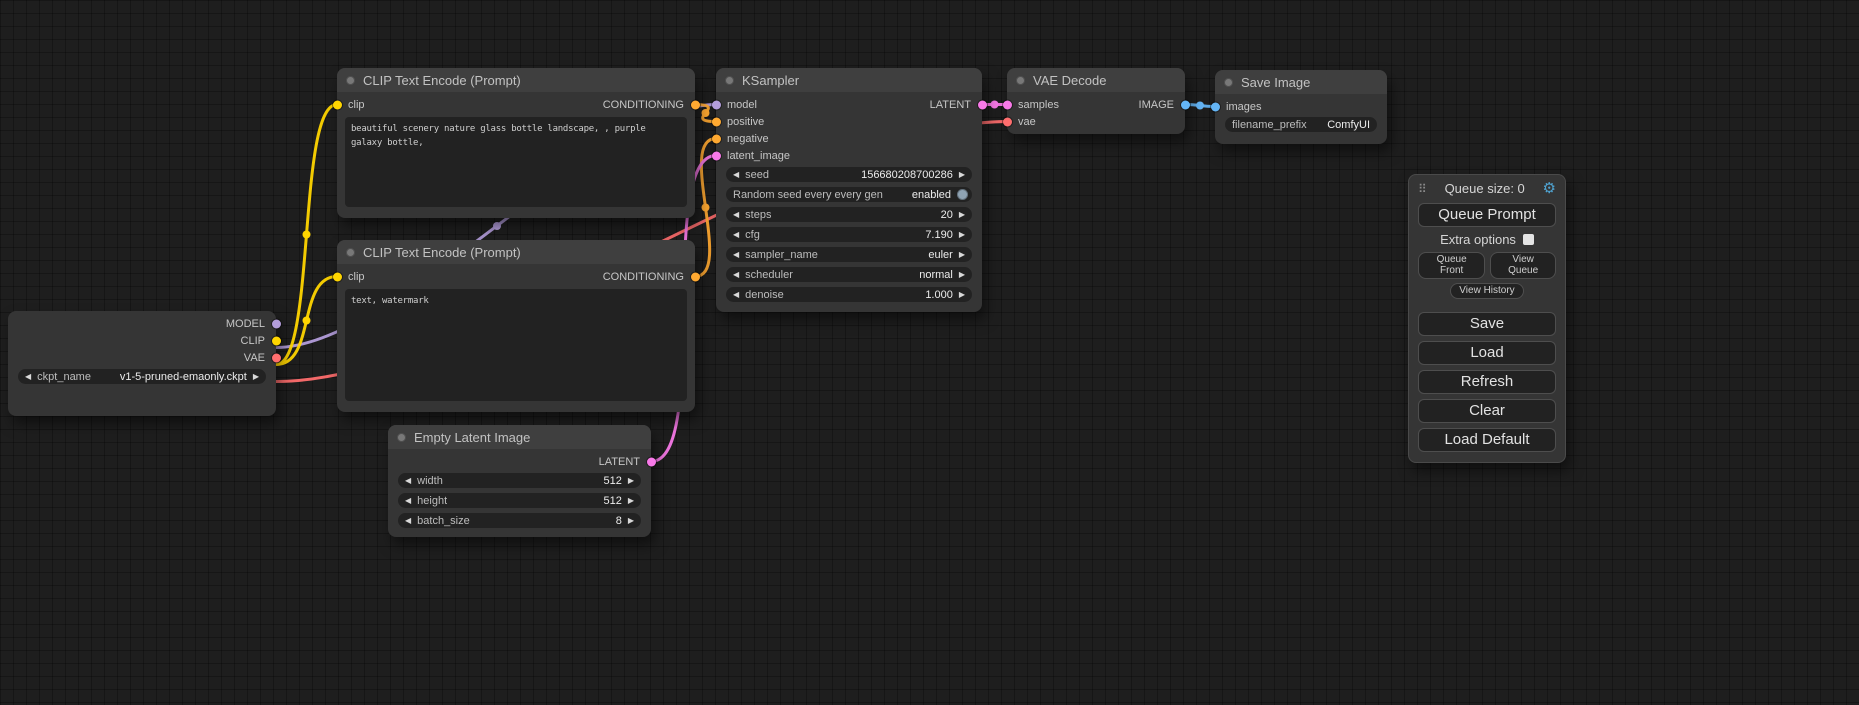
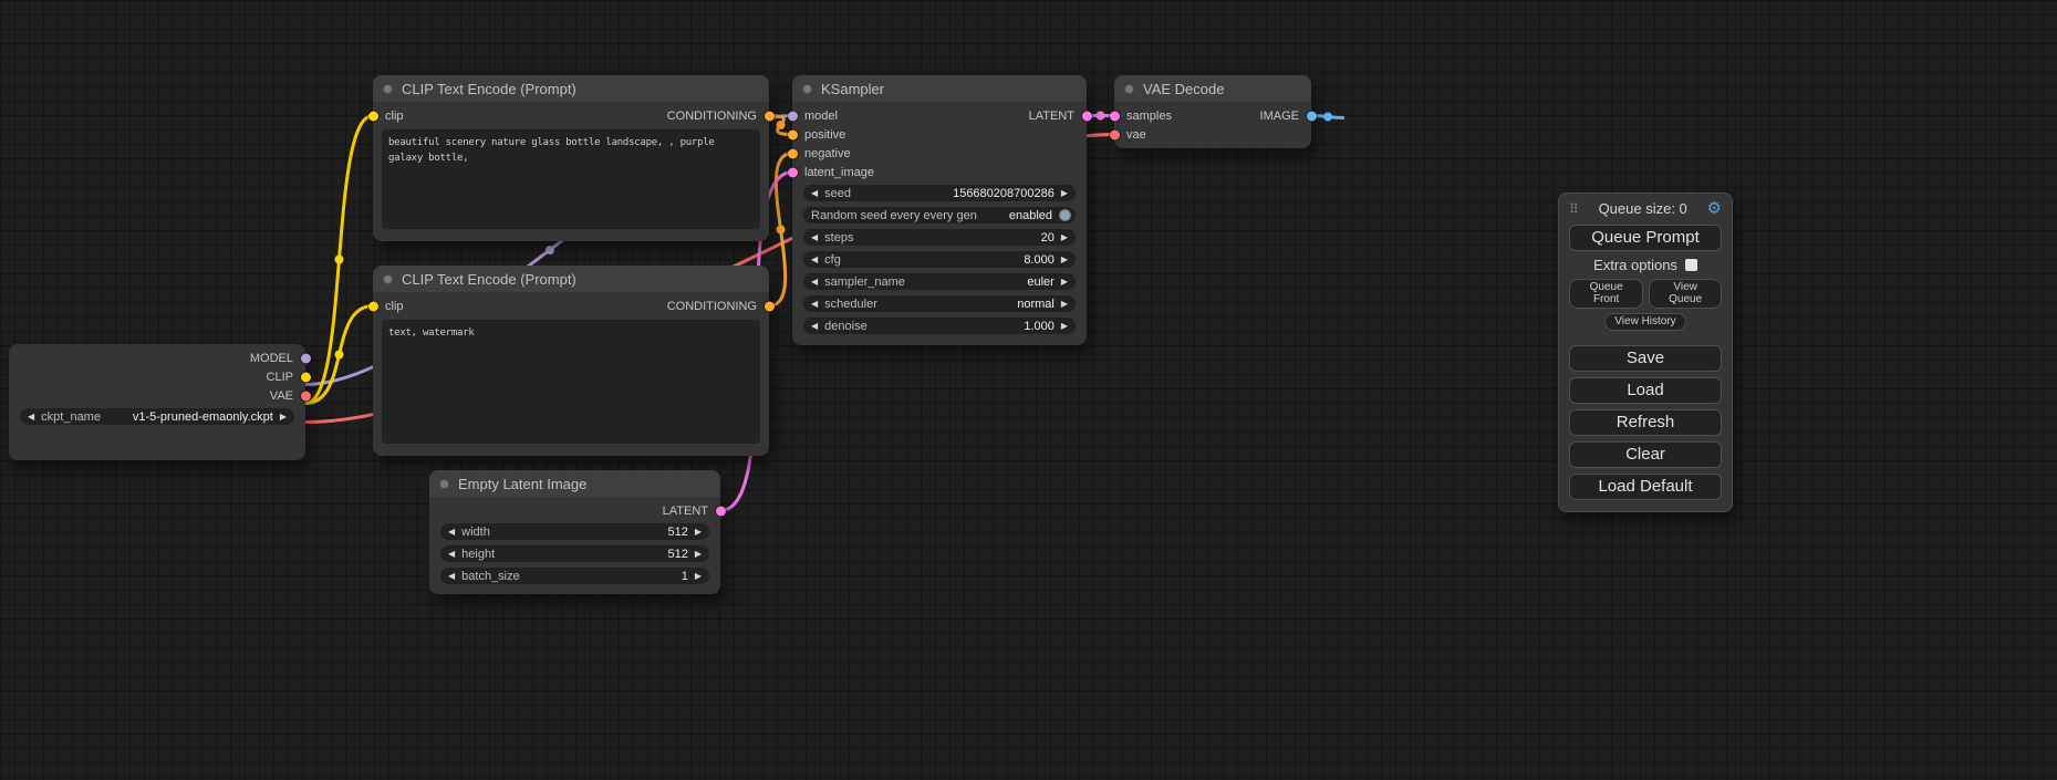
  MODEL
  CLIP
  VAE
  ◀
  ckpt_name
  v1-5-pruned-emaonly.ckpt
  ▶
  CLIP Text Encode (Prompt)
  clip
  CONDITIONING
  CLIP Text Encode (Prompt)
  clip
  CONDITIONING
  text, watermark
  Empty Latent Image
  LATENT
  ◀
  width
  512
  ▶
  ◀
  height
  512
  ▶
  ◀
  batch_size
- 8
+ 1
  ▶
  KSampler
  model
  LATENT
  positive
  negative
  latent_image
  ◀
  seed
  156680208700286
  ▶
  Random seed every every gen
  enabled
  ◀
  steps
  20
  ▶
  ◀
  cfg
- 7.190
+ 8.000
  ▶
  ◀
  sampler_name
  euler
  ▶
  ◀
  scheduler
  normal
  ▶
  ◀
  denoise
  1.000
  ▶
  VAE Decode
  samples
  IMAGE
  vae
- Save Image
- images
- filename_prefix
- ComfyUI
  ⠿
  Queue size: 0
  ⚙
  Queue Prompt
  Extra options
  Queue Front
  View Queue
  View History
  Save
  Load
  Refresh
  Clear
  Load Default
